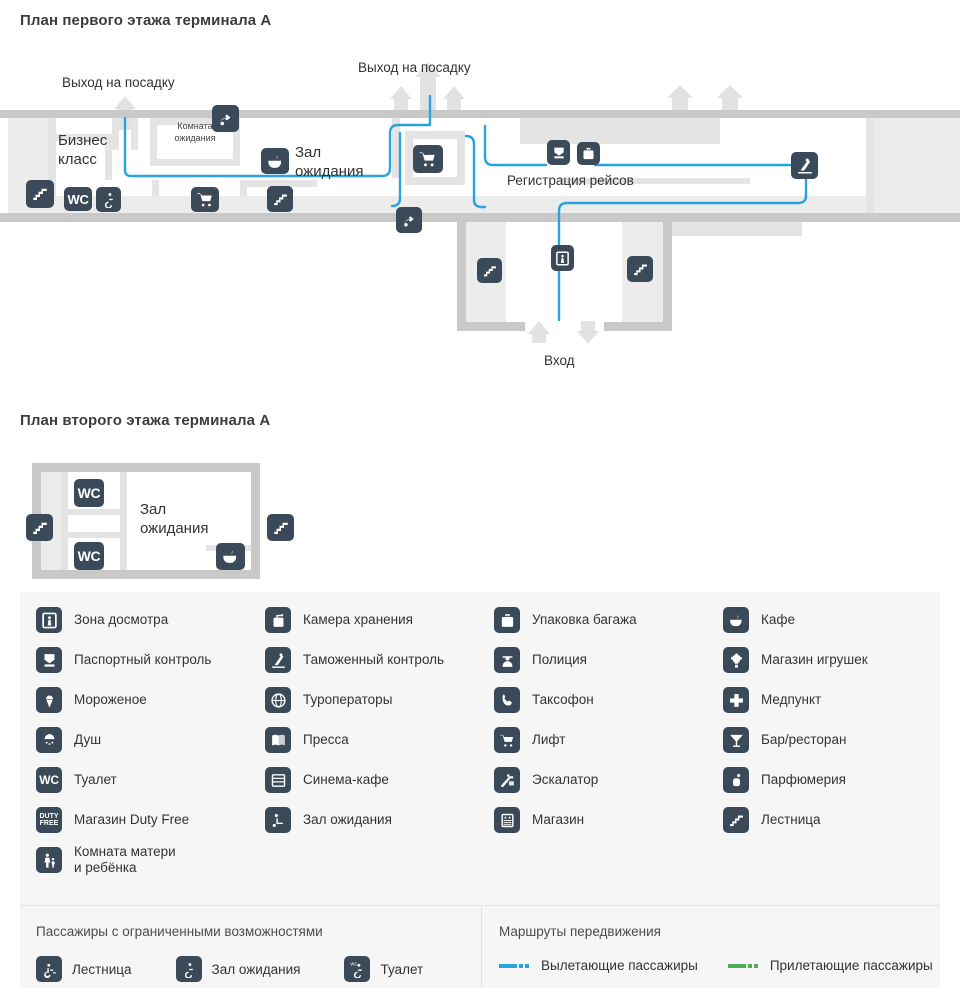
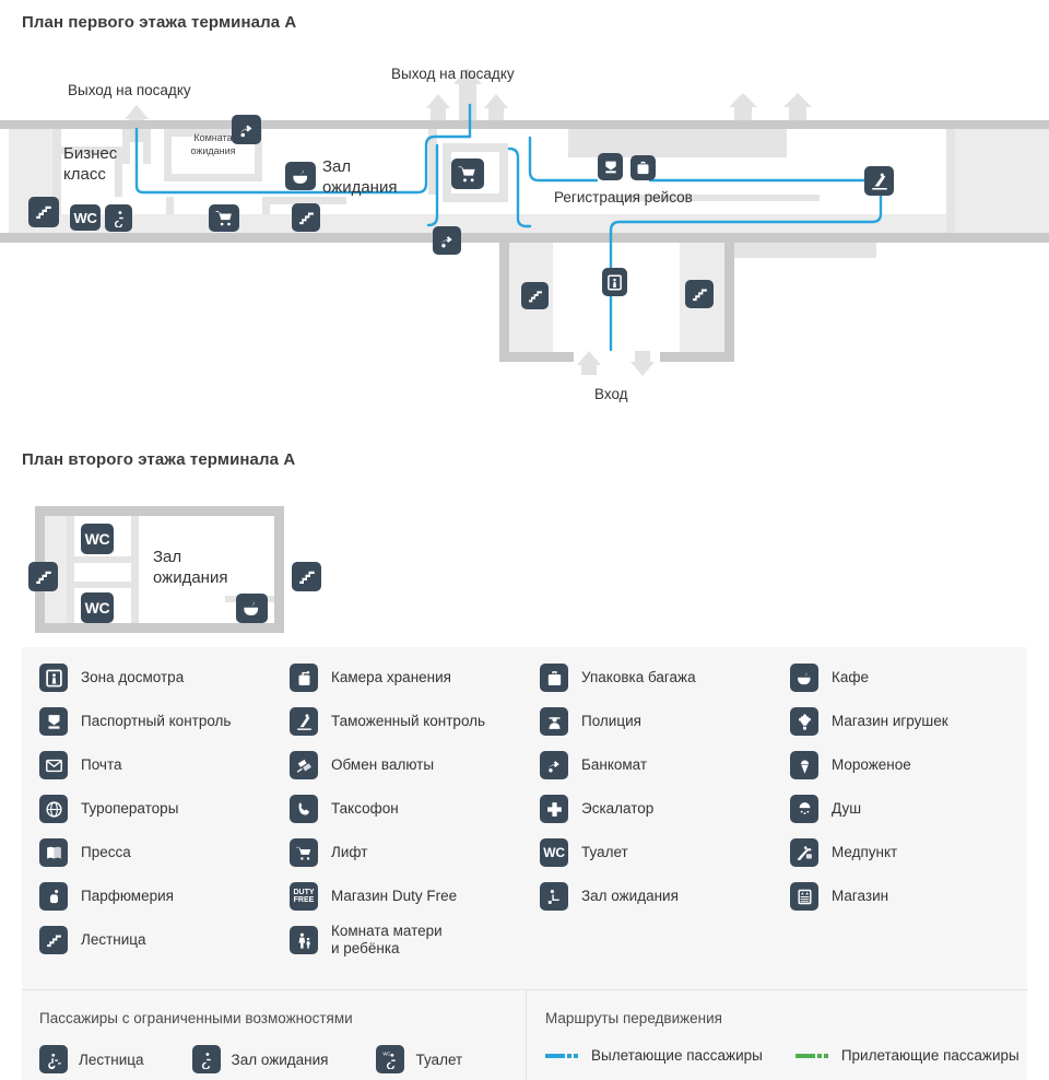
  План первого этажа терминала А
  Выход на посадку
  Выход на посадку
  Бизнес
  класс
  Комната
  ожидания
  Зал
  ожидания
  Регистрация рейсов
  Вход
  WC
  План второго этажа терминала А
  Зал
  ожидания
  WC
  WC
  Зона досмотра
  Камера хранения
  Упаковка багажа
  Кафе
  Паспортный контроль
  Таможенный контроль
  Полиция
  Магазин игрушек
+ Почта
+ Обмен валюты
+ Банкомат
  Мороженое
  Туроператоры
  Таксофон
- Медпункт
+ Эскалатор
  Душ
  Пресса
  Лифт
- Бар/ресторан
  WC
  Туалет
- Синема-кафе
- Эскалатор
+ Медпункт
  Парфюмерия
  Магазин Duty Free
  Зал ожидания
  Магазин
  Лестница
  Комната матери
  и ребёнка
  Пассажиры с ограниченными возможностями
  Лестница
  Зал ожидания
  Туалет
  Маршруты передвижения
  Вылетающие пассажиры
  Прилетающие пассажиры
